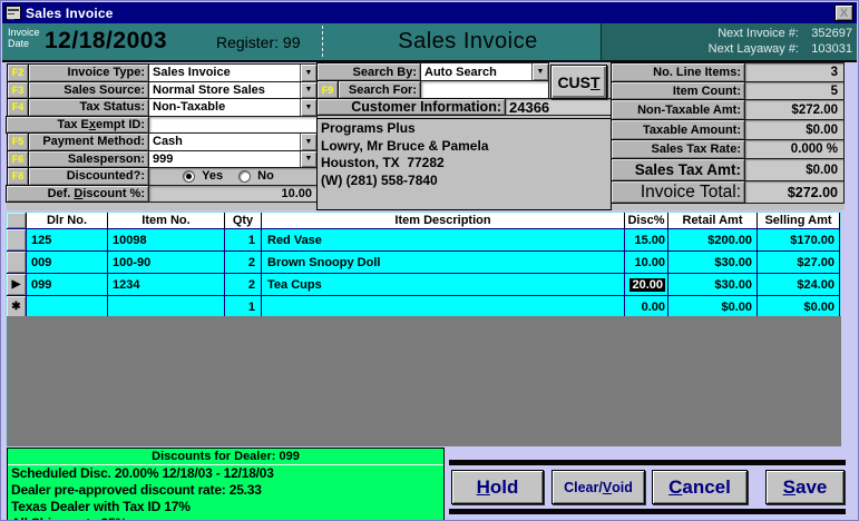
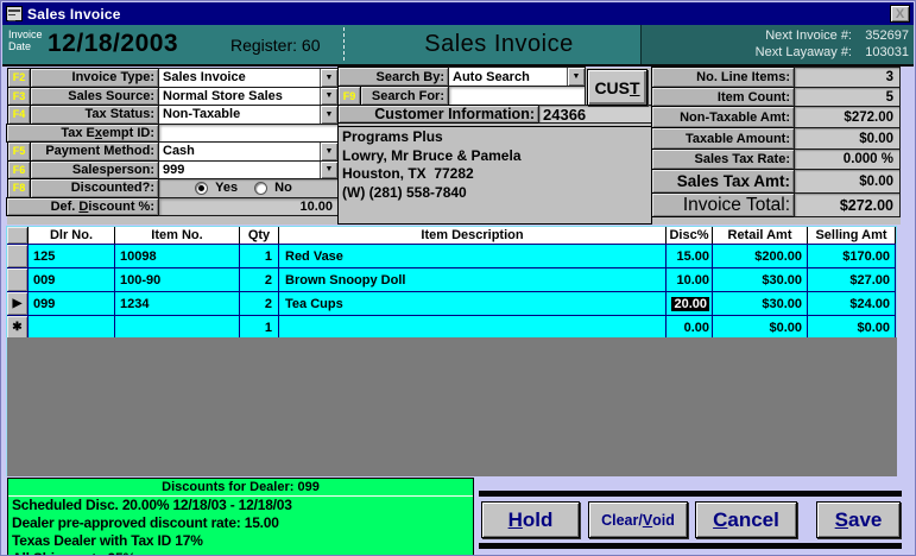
  Sales Invoice
  X
  Invoice
  Date
  12/18/2003
- Register: 99
+ Register: 60
  Sales Invoice
  Next Invoice #:
  352697
  Next Layaway #:
  103031
  F2
  Invoice Type:
  Sales Invoice
  F3
  Sales Source:
  Normal Store Sales
  F4
  Tax Status:
  Non-Taxable
  Tax E
  x
  empt ID:
  F5
  Payment Method:
  Cash
  F6
  Salesperson:
  999
  F8
  Discounted?:
  Yes
  No
  Def.
  D
  iscount %:
  10.00
  Search By:
  Auto Search
  F9
  Search For:
  CUS
  T
  Customer Information:
  24366
  Programs Plus
  Lowry, Mr Bruce & Pamela
  Houston, TX 77282
  (W) (281) 558-7840
  No. Line Items:
  3
  Item Count:
  5
  Non-Taxable Amt:
  $272.00
  Taxable Amount:
  $0.00
  Sales Tax Rate:
  0.000 %
  Sales Tax Amt:
  $0.00
  Invoice Total:
  $272.00
  Dlr No.
  Item No.
  Qty
  Item Description
  Disc%
  Retail Amt
  Selling Amt
  125
  10098
  1
  Red Vase
  15.00
  $200.00
  $170.00
  009
  100-90
  2
  Brown Snoopy Doll
  10.00
  $30.00
  $27.00
  ▶
  099
  1234
  2
  Tea Cups
  20.00
  $30.00
  $24.00
  ✱
  1
  0.00
  $0.00
  $0.00
  Discounts for Dealer: 099
  Scheduled Disc. 20.00% 12/18/03 - 12/18/03
- Dealer pre-approved discount rate: 25.33
+ Dealer pre-approved discount rate: 15.00
  Texas Dealer with Tax ID 17%
  H
  old
  Clear/
  V
  oid
  C
  ancel
  S
  ave
